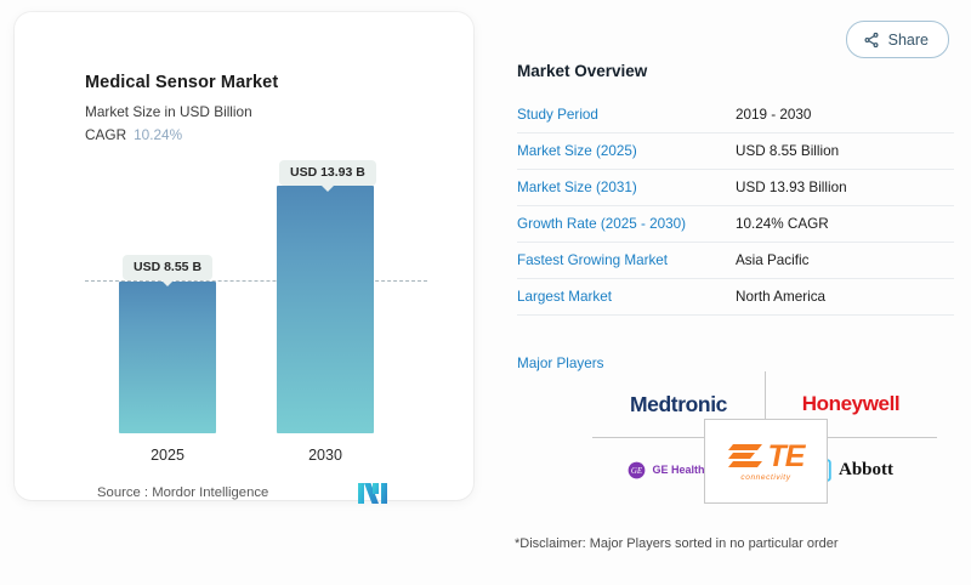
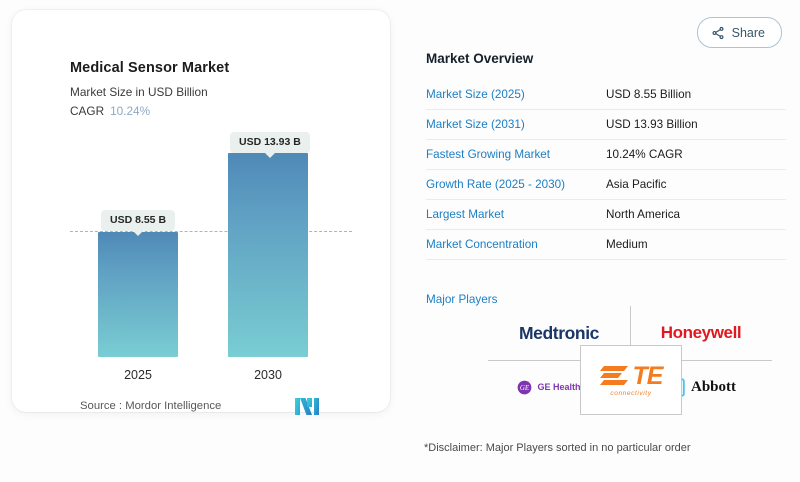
  Share
  Medical Sensor Market
  Market Size in USD Billion
  CAGR 10.24%
  USD 8.55 B
  USD 13.93 B
  2025
  2030
  Source : Mordor Intelligence
  Market Overview
- Study Period
- 2019 - 2030
  Market Size (2025)
  USD 8.55 Billion
  Market Size (2031)
  USD 13.93 Billion
- Growth Rate (2025 - 2030)
+ Fastest Growing Market
  10.24% CAGR
- Fastest Growing Market
+ Growth Rate (2025 - 2030)
  Asia Pacific
  Largest Market
  North America
+ Market Concentration
+ Medium
  Major Players
  Medtronic
  Honeywell
  Abbott
  TE
  *Disclaimer: Major Players sorted in no particular order
